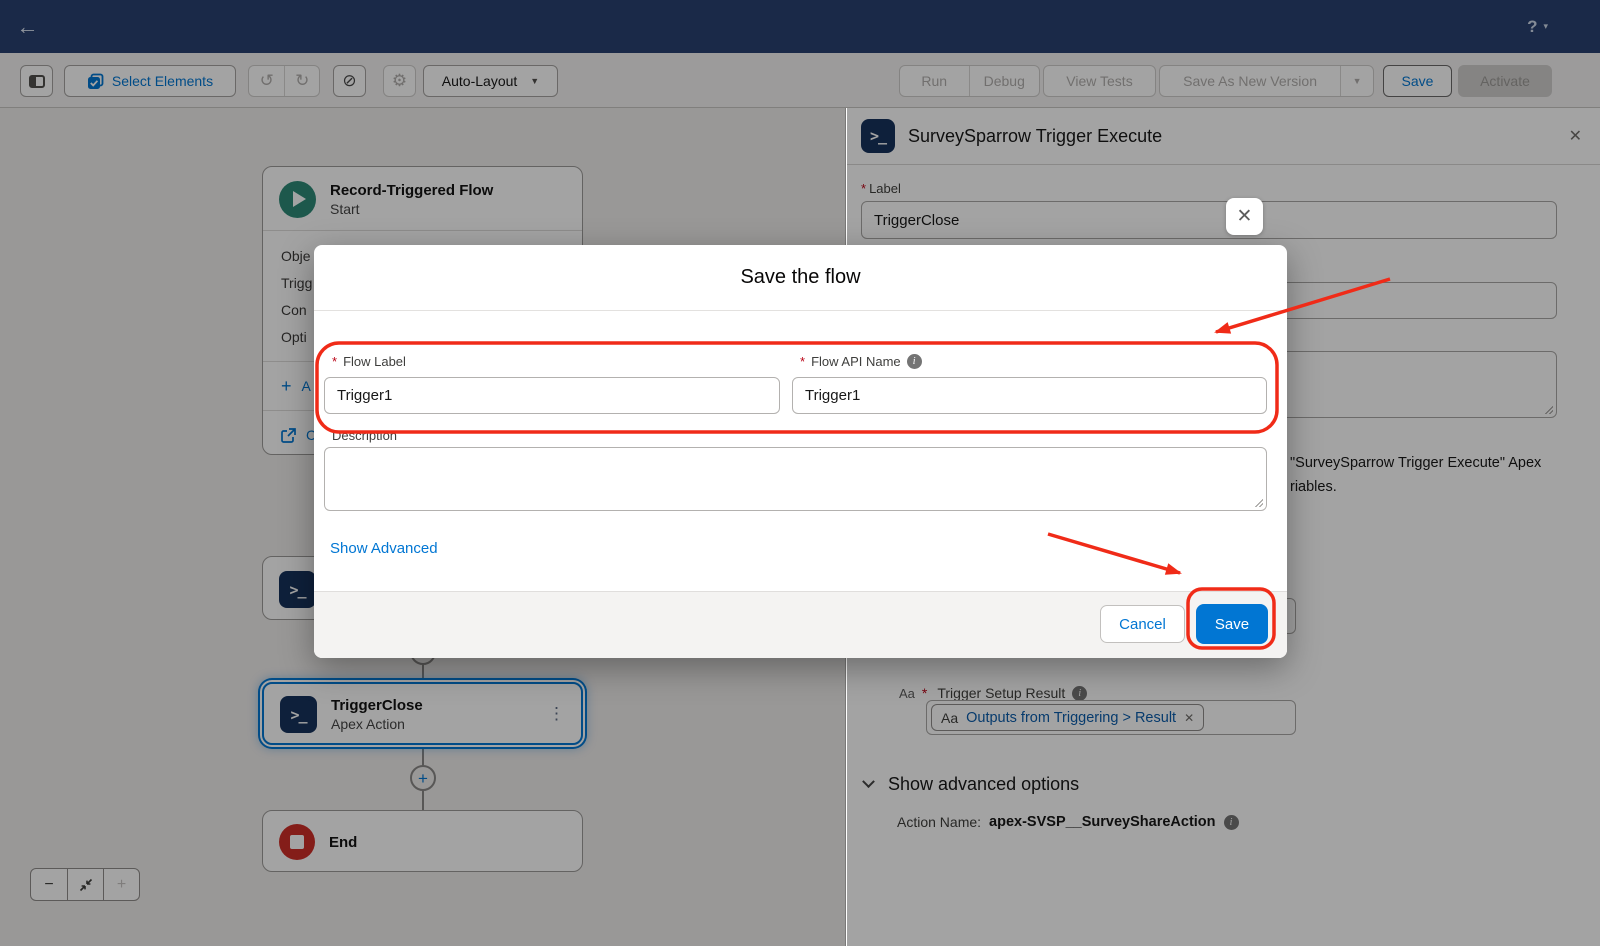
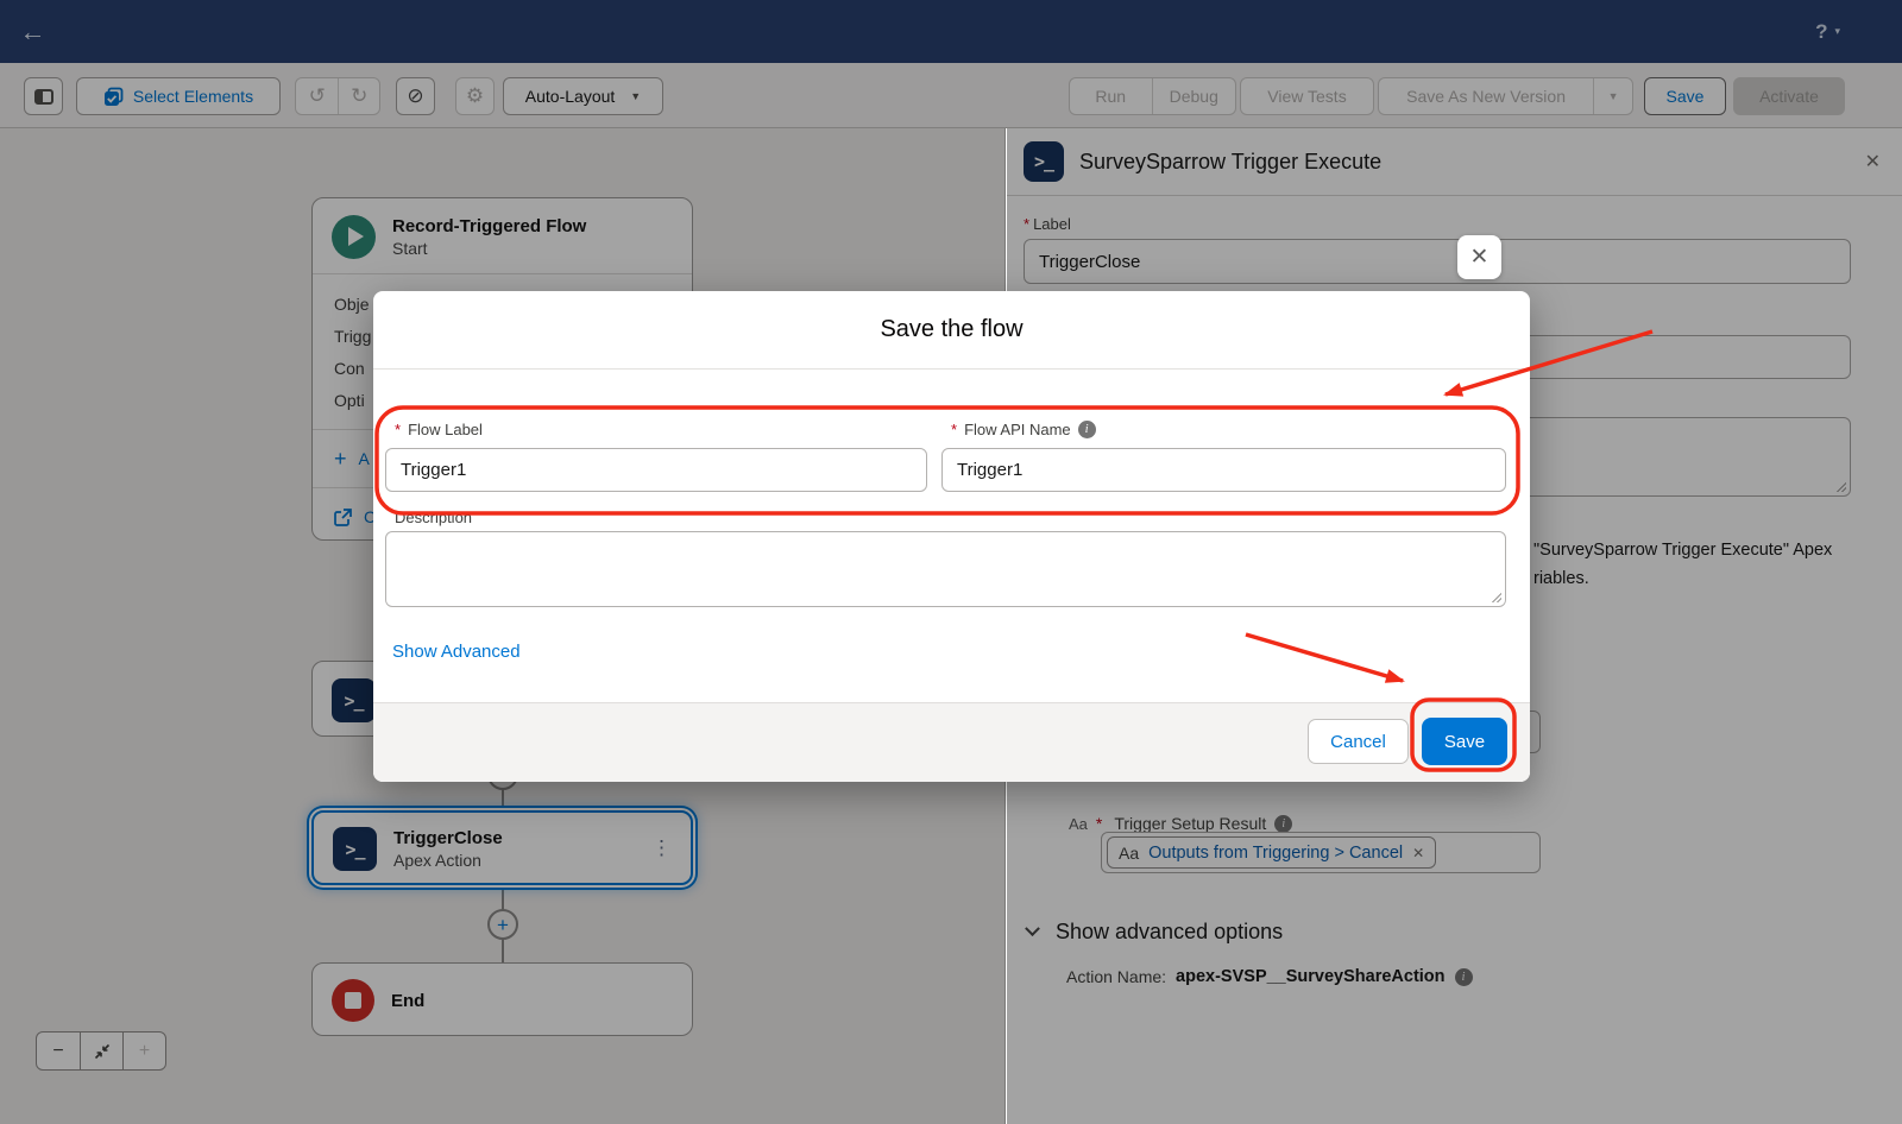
  ←
  ?
  ▾
  Select Elements
  ↺
  ↻
  ⊘
  ⚙
  Auto-Layout
  ▼
  Run
  Debug
  View Tests
  Save As New Version
  ▼
  Save
  Activate
  Record-Triggered Flow
  Start
  Obje
  Trigg
  Con
  Opti
  +
  A
  C
  >_
  >_
  TriggerClose
  Apex Action
  ⋮
  +
  End
  −
  +
  >_
  SurveySparrow Trigger Execute
  ✕
  * Label
  TriggerClose
  "SurveySparrow Trigger Execute" Apex
  riables.
  Aa
  *
  Trigger Setup Result
  i
  Aa
- Outputs from Triggering > Result
+ Outputs from Triggering > Cancel
  ✕
  Show advanced options
  Action Name:
  apex-SVSP__SurveyShareAction
  i
  ✕
  Save the flow
  *
  Flow Label
  *
  Flow API Name
  i
  Trigger1
  Trigger1
  Description
  Show Advanced
  Cancel
  Save
